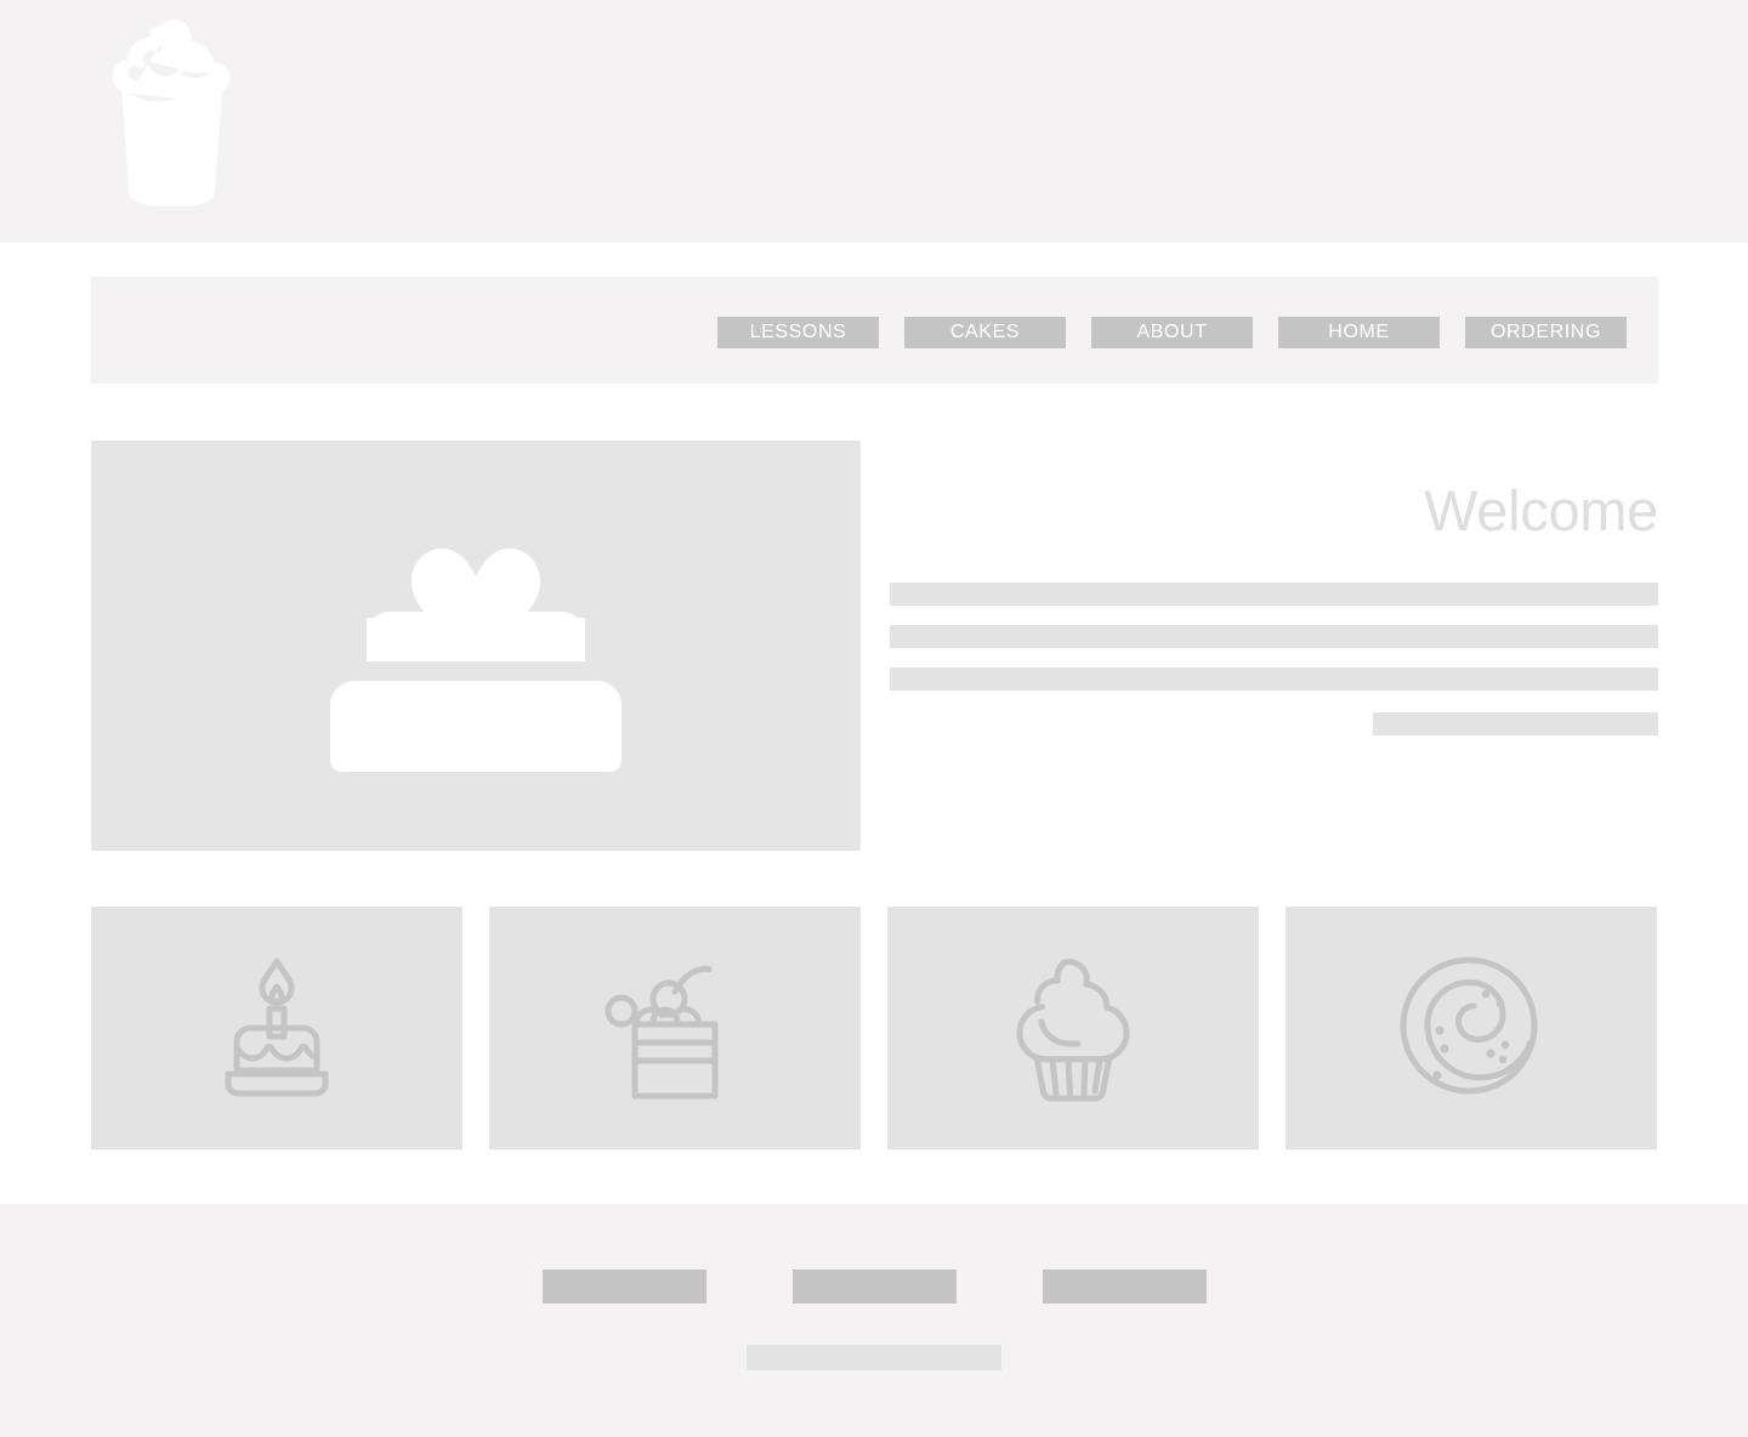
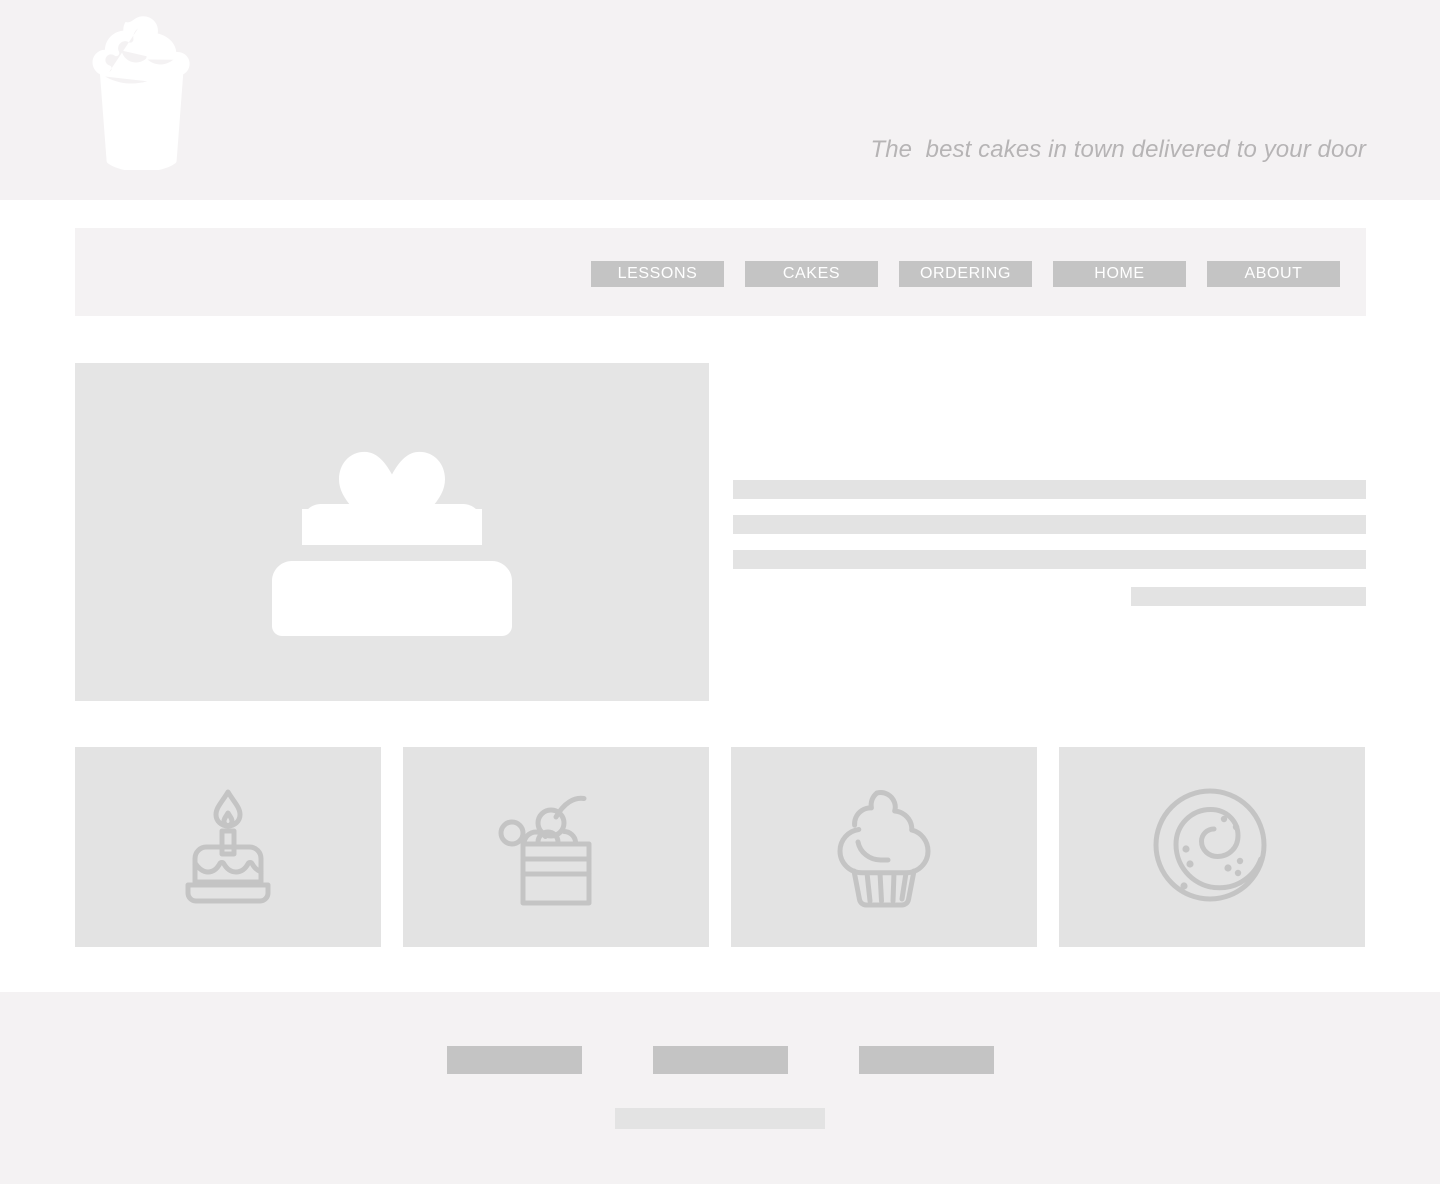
+ The best cakes in town delivered to your door
  LESSONS
  CAKES
- ABOUT
+ ORDERING
  HOME
- ORDERING
+ ABOUT
- Welcome
